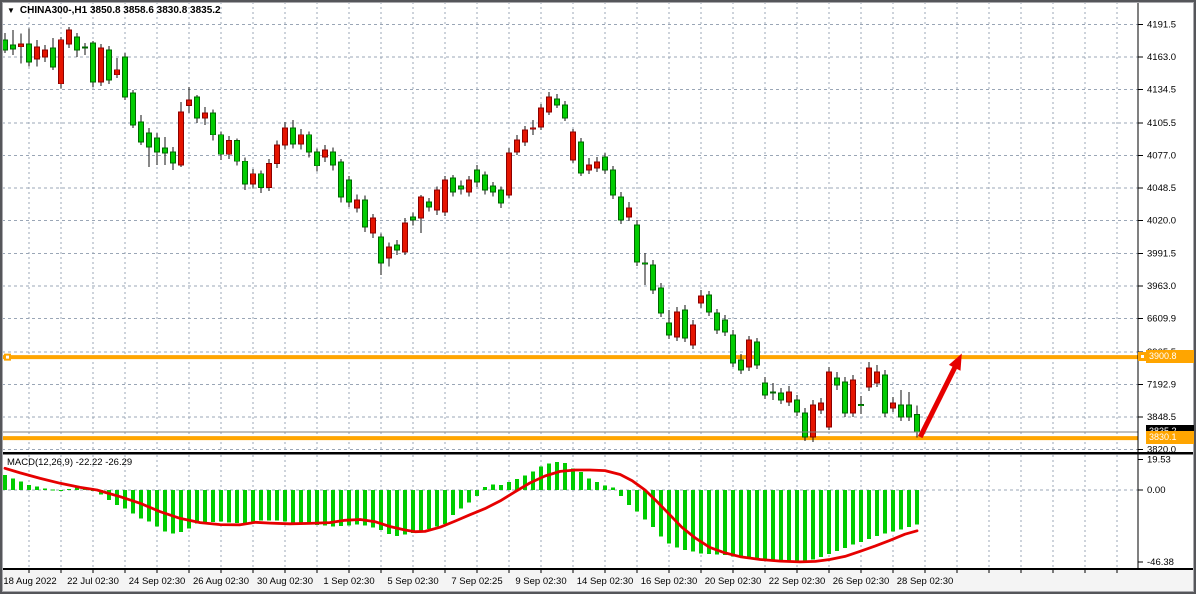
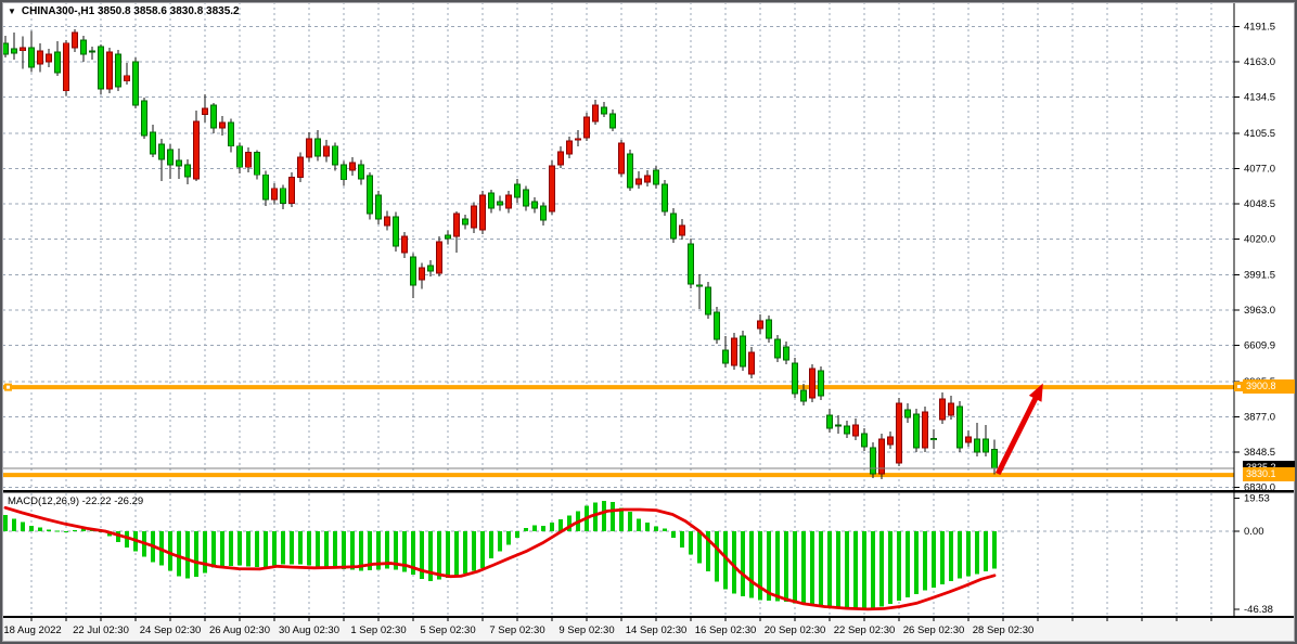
  4191.5
  4163.0
  4134.5
  4105.5
  4077.0
  4048.5
  4020.0
  3991.5
  3963.0
  6609.9
- 7192.9
+ 3877.0
  3848.5
- 3820.0
+ 6830.0
  19.53
  0.00
  -46.38
  18 Aug 2022
  22 Jul 02:30
  24 Sep 02:30
  26 Aug 02:30
  30 Aug 02:30
  1 Sep 02:30
  5 Sep 02:30
- 7 Sep 02:25
+ 7 Sep 02:30
  9 Sep 02:30
  14 Sep 02:30
  16 Sep 02:30
  20 Sep 02:30
  22 Sep 02:30
  26 Sep 02:30
  28 Sep 02:30
  ▼ CHINA300-,H1 3850.8 3858.6 3830.8 3835.2
  MACD(12,26,9) -22.22 -26.29
  3900.8
  3830.1
